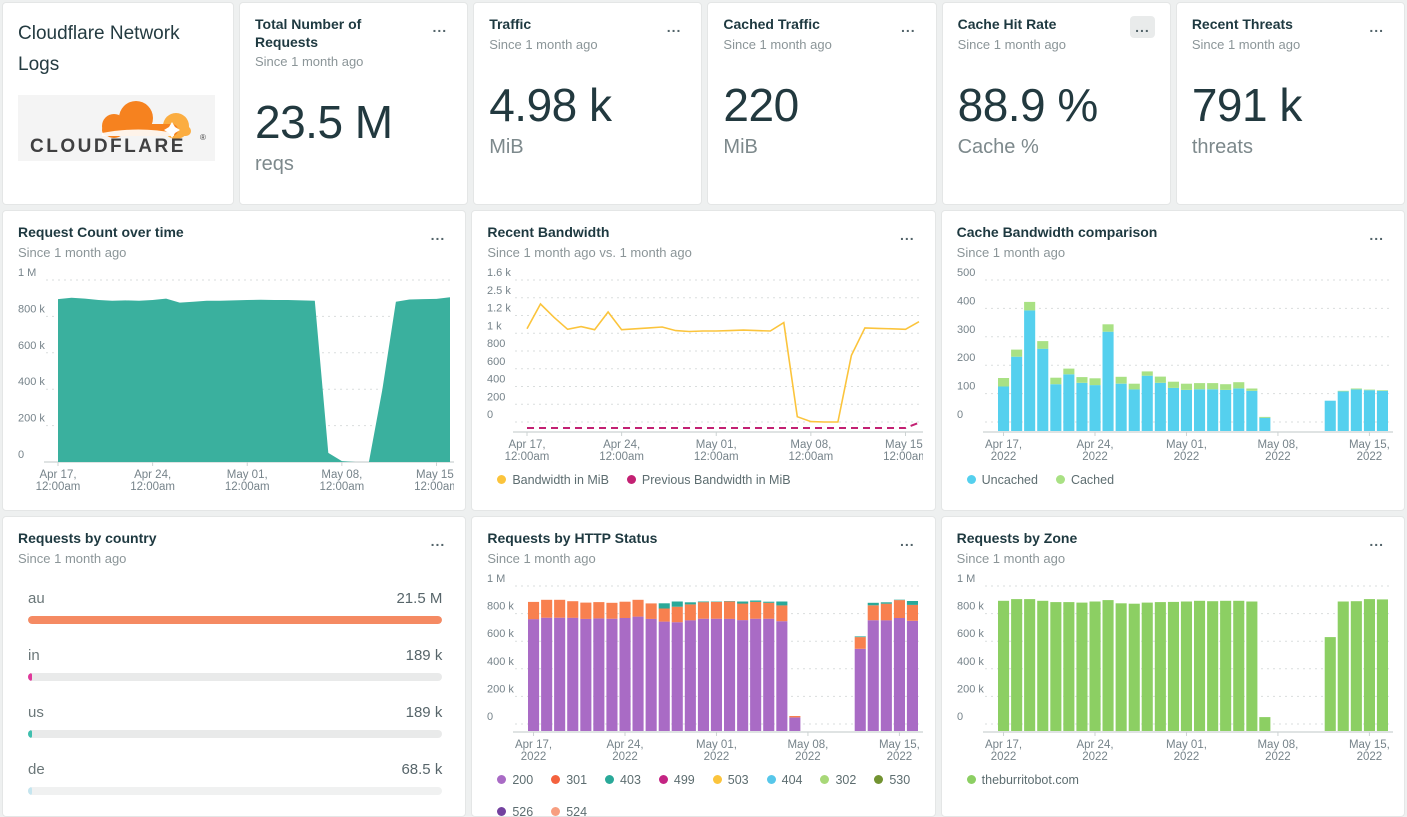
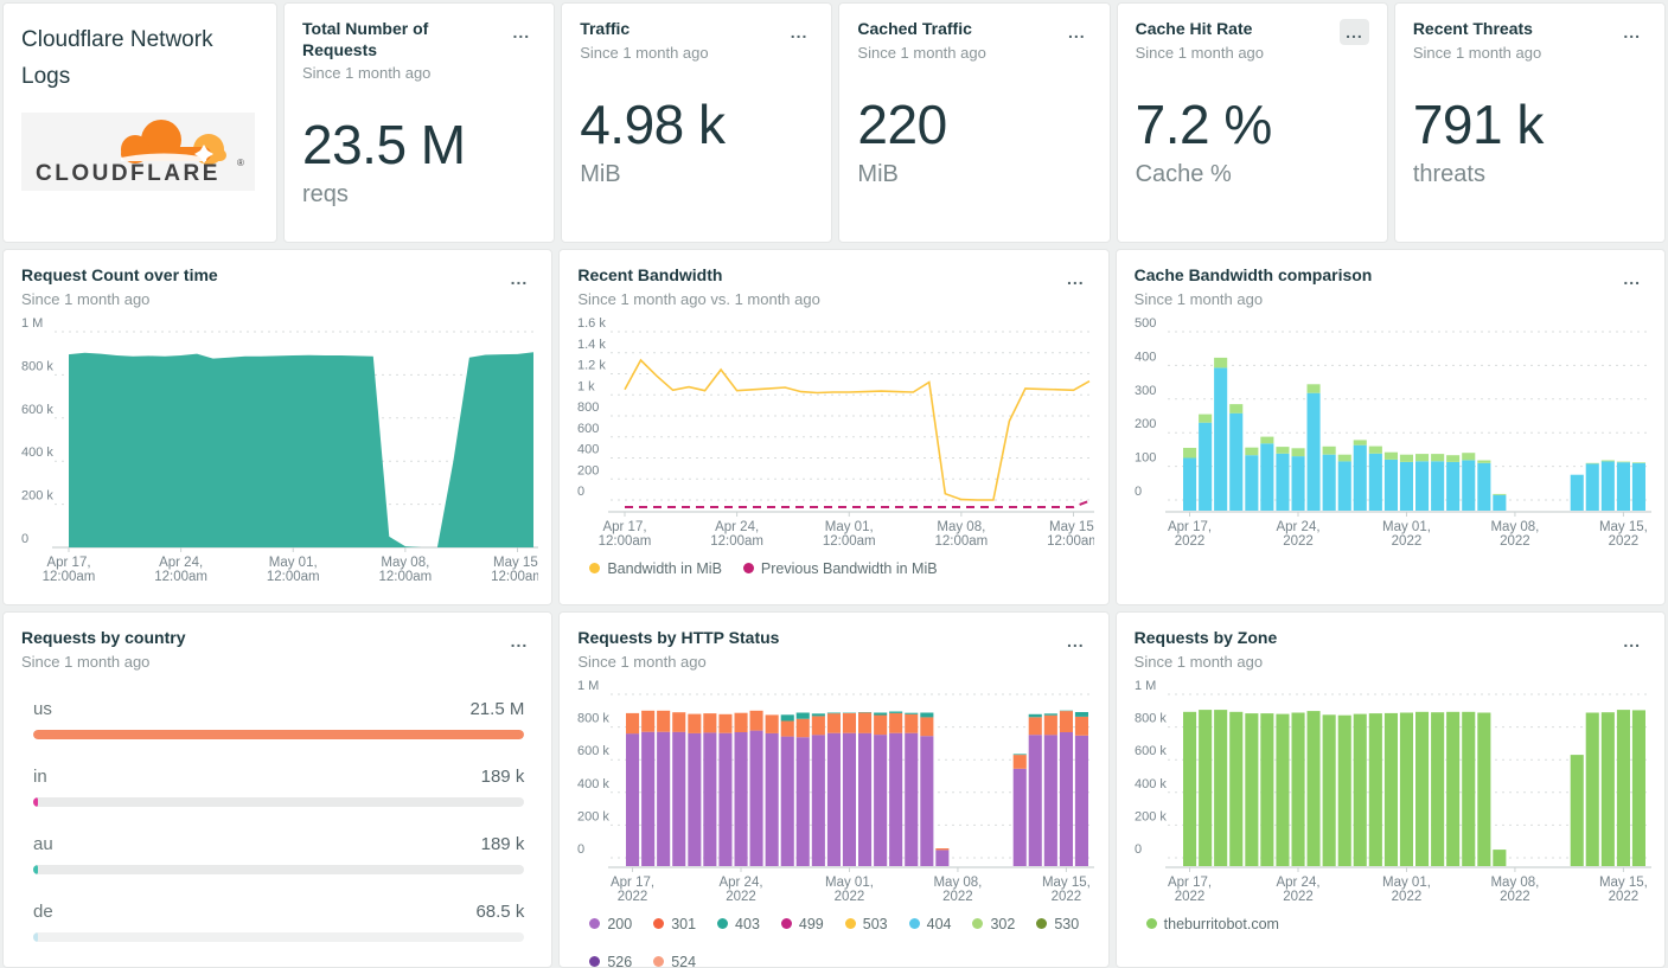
  Cloudflare Network Logs
  CLOUDFLARE
  ®
  Total Number of Requests
  Since 1 month ago
  ...
  23.5 M
  reqs
  Traffic
  Since 1 month ago
  ...
  4.98 k
  MiB
  Cached Traffic
  Since 1 month ago
  ...
  220
  MiB
  Cache Hit Rate
  Since 1 month ago
  ...
- 88.9 %
+ 7.2 %
  Cache %
  Recent Threats
  Since 1 month ago
  ...
  791 k
  threats
  Request Count over time
  Since 1 month ago
  ...
  1 M
  800 k
  600 k
  400 k
  200 k
  0
  Apr 17,
  12:00am
  Apr 24,
  12:00am
  May 01,
  12:00am
  May 08,
  12:00am
  May 15
  12:00a
  Recent Bandwidth
  Since 1 month ago vs. 1 month ago
  ...
  1.6 k
- 2.5 k
+ 1.4 k
  1.2 k
  1 k
  800
  600
  400
  200
  0
  Apr 17,
  12:00am
  Apr 24,
  12:00am
  May 01,
  12:00am
  May 08,
  12:00am
  May 15
  12:00a
  Bandwidth in MiB
  Previous Bandwidth in MiB
  Cache Bandwidth comparison
  Since 1 month ago
  ...
  500
  400
  300
  200
  100
  0
  Apr 17,
  2022
  Apr 24,
  2022
  May 01,
  2022
  May 08,
  2022
  May 15,
  2022
- Uncached
- Cached
  Requests by country
  Since 1 month ago
  ...
- au
+ us
  21.5 M
  in
  189 k
- us
+ au
  189 k
  de
  68.5 k
  Requests by HTTP Status
  Since 1 month ago
  ...
  1 M
  800 k
  600 k
  400 k
  200 k
  0
  Apr 17,
  2022
  Apr 24,
  2022
  May 01,
  2022
  May 08,
  2022
  May 15,
  2022
  200
  301
  403
  499
  503
  404
  302
  530
  526
  524
  Requests by Zone
  Since 1 month ago
  ...
  1 M
  800 k
  600 k
  400 k
  200 k
  0
  Apr 17,
  2022
  Apr 24,
  2022
  May 01,
  2022
  May 08,
  2022
  May 15,
  2022
  theburritobot.com
